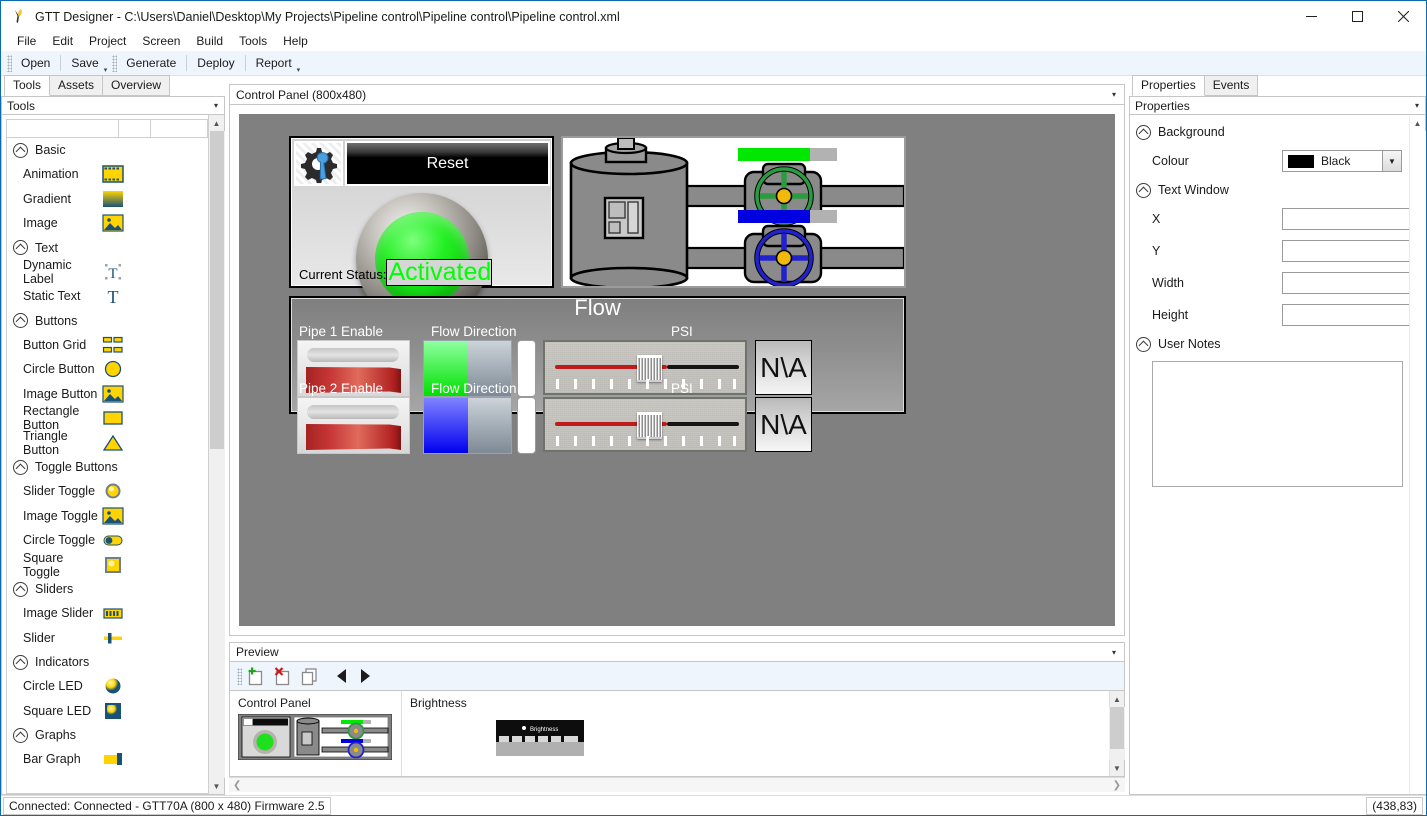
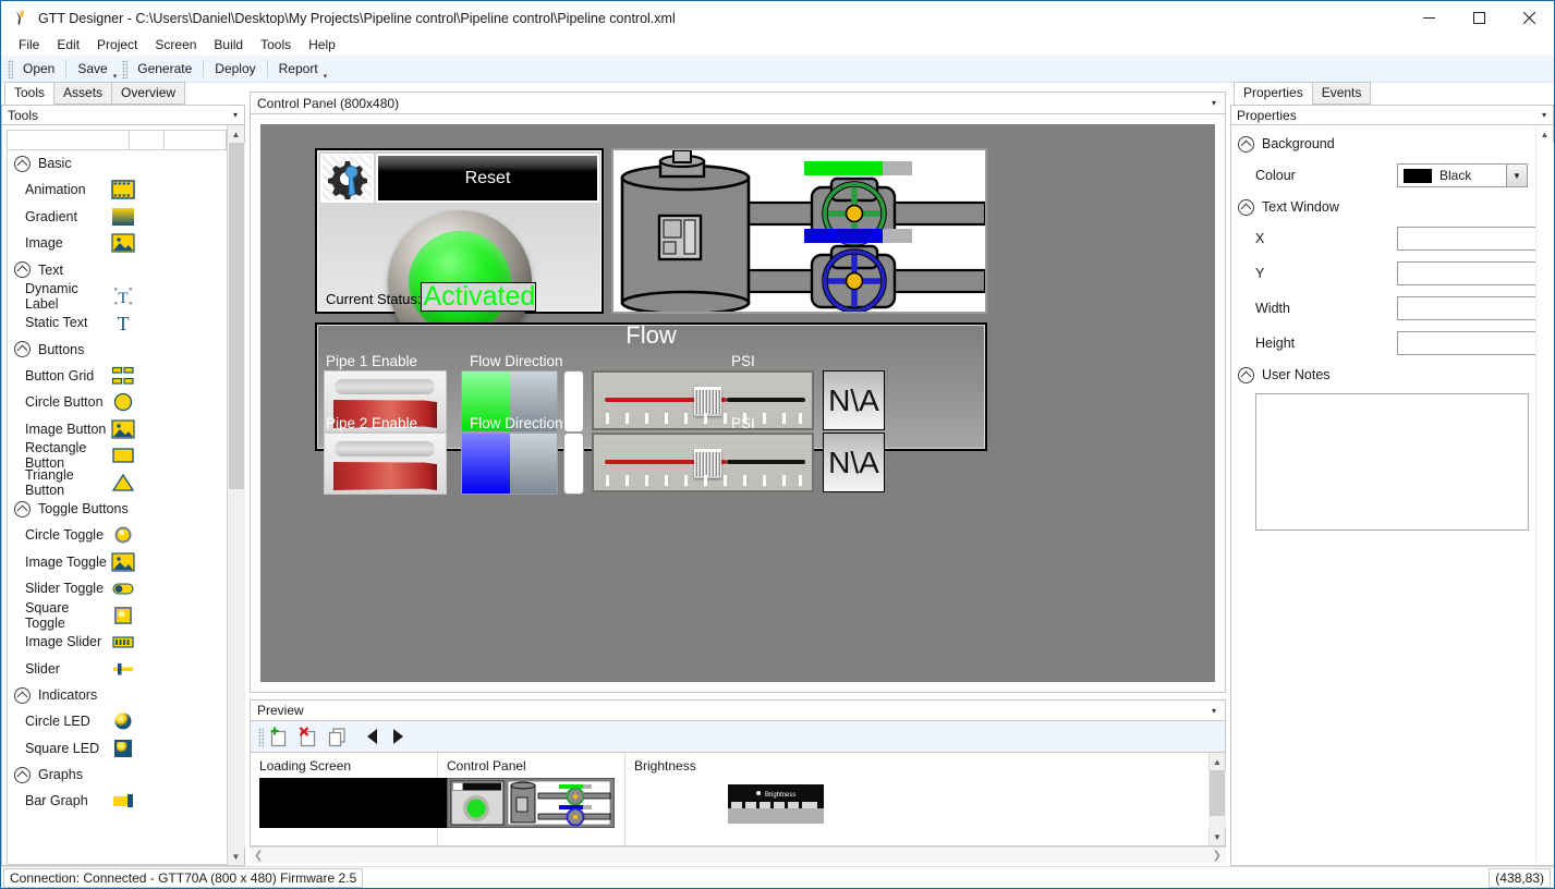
  GTT Designer - C:\Users\Daniel\Desktop\My Projects\Pipeline control\Pipeline control\Pipeline control.xml
  File
  Edit
  Project
  Screen
  Build
  Tools
  Help
  Open
  Save
  Generate
  Deploy
  Report
  Tools
  Assets
  Overview
  Tools
  ▾
  Basic
  Animation
  Gradient
  Image
  Text
  Dynamic Label
  T
  Static Text
  T
  Buttons
  Button Grid
  Circle Button
  Image Button
  Rectangle Button
  Triangle Button
  Toggle Buttons
- Slider Toggle
+ Circle Toggle
  Image Toggle
- Circle Toggle
+ Slider Toggle
  Square Toggle
- Sliders
  Image Slider
  Slider
  Indicators
  Circle LED
  Square LED
  Graphs
  Bar Graph
  ▲
  ▼
  Control Panel (800x480)
  ▾
  Reset
  Current Status:
  Activated
  Flow
  Pipe 1 Enable
  Flow Direction
  PSI
  N\A
  Pipe 2 Enable
  Flow Direction
  PSI
  N\A
  Preview
  ▾
+ Loading Screen
  Control Panel
  Brightness
  ▲
  ▼
  ❮
  ❯
  Properties
  Events
  Properties
  ▾
  Background
  Colour
  Black
  ▼
  Text Window
  X
  Y
  Width
  Height
  User Notes
  ▲
- Connected: Connected - GTT70A (800 x 480) Firmware 2.5
+ Connection: Connected - GTT70A (800 x 480) Firmware 2.5
  (438,83)
